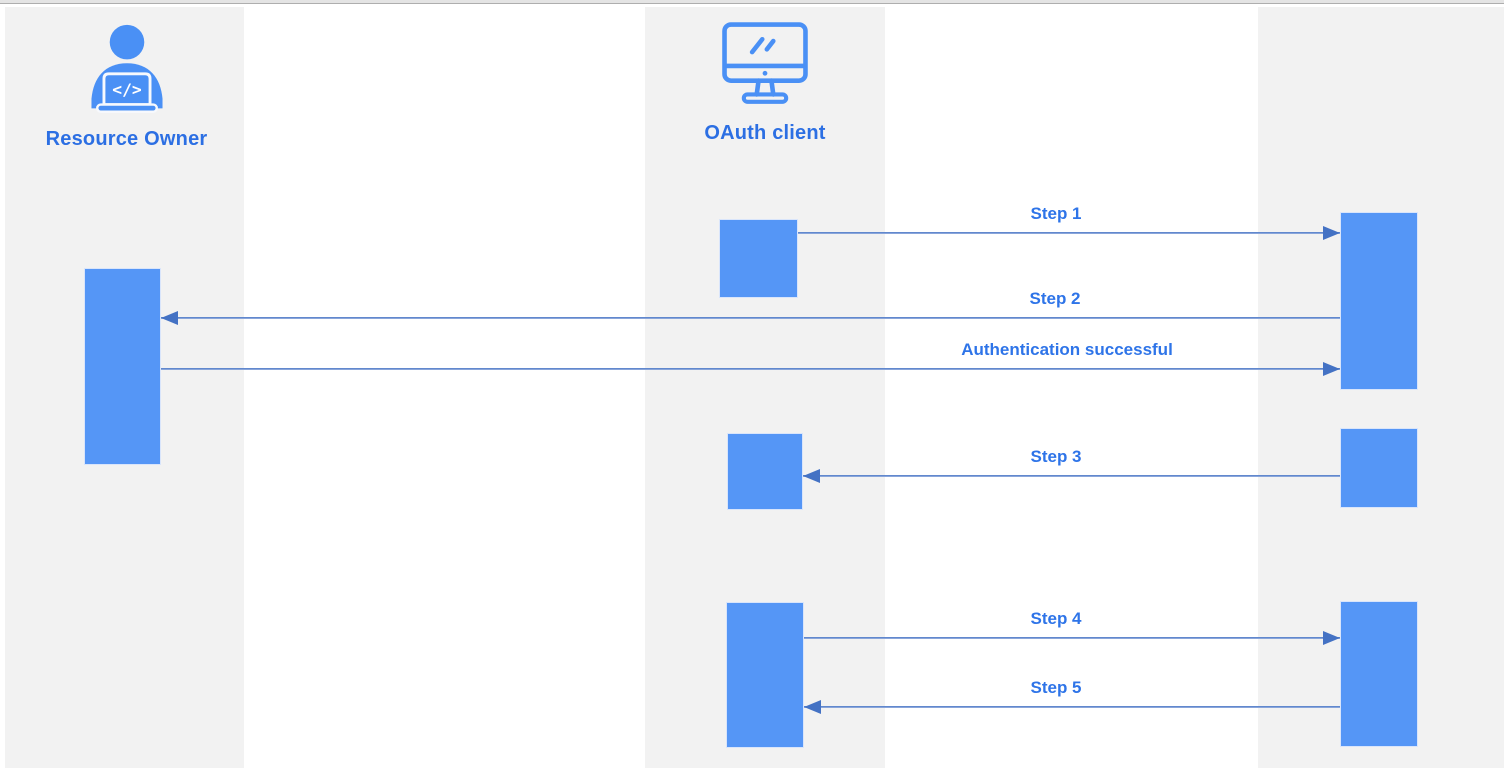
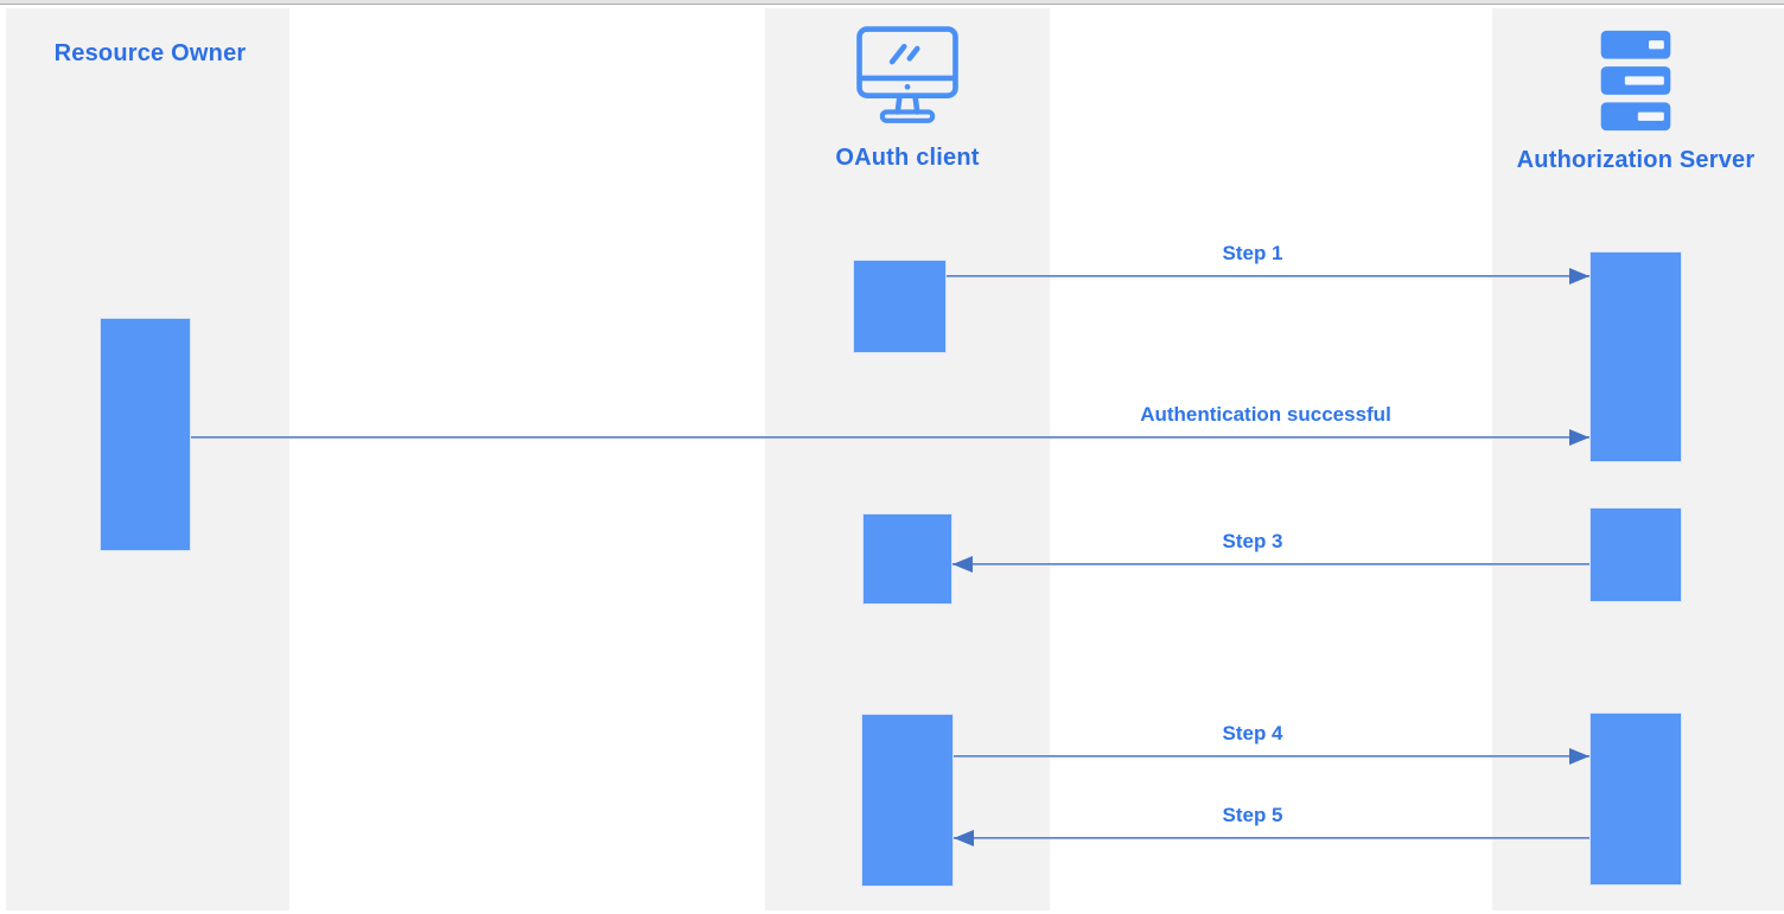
- </>
  Resource Owner
  OAuth client
+ Authorization Server
  Step 1
- Step 2
  Authentication successful
  Step 3
  Step 4
  Step 5
